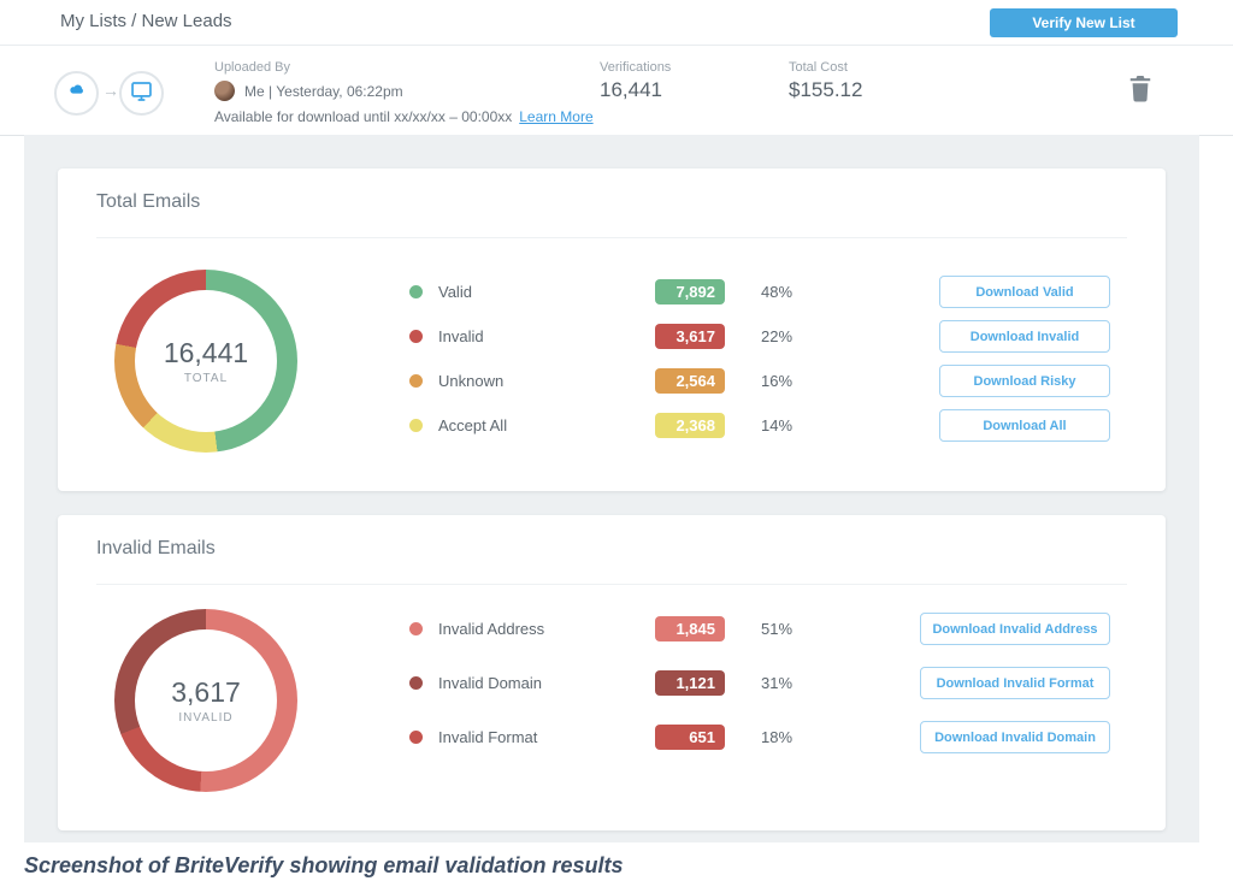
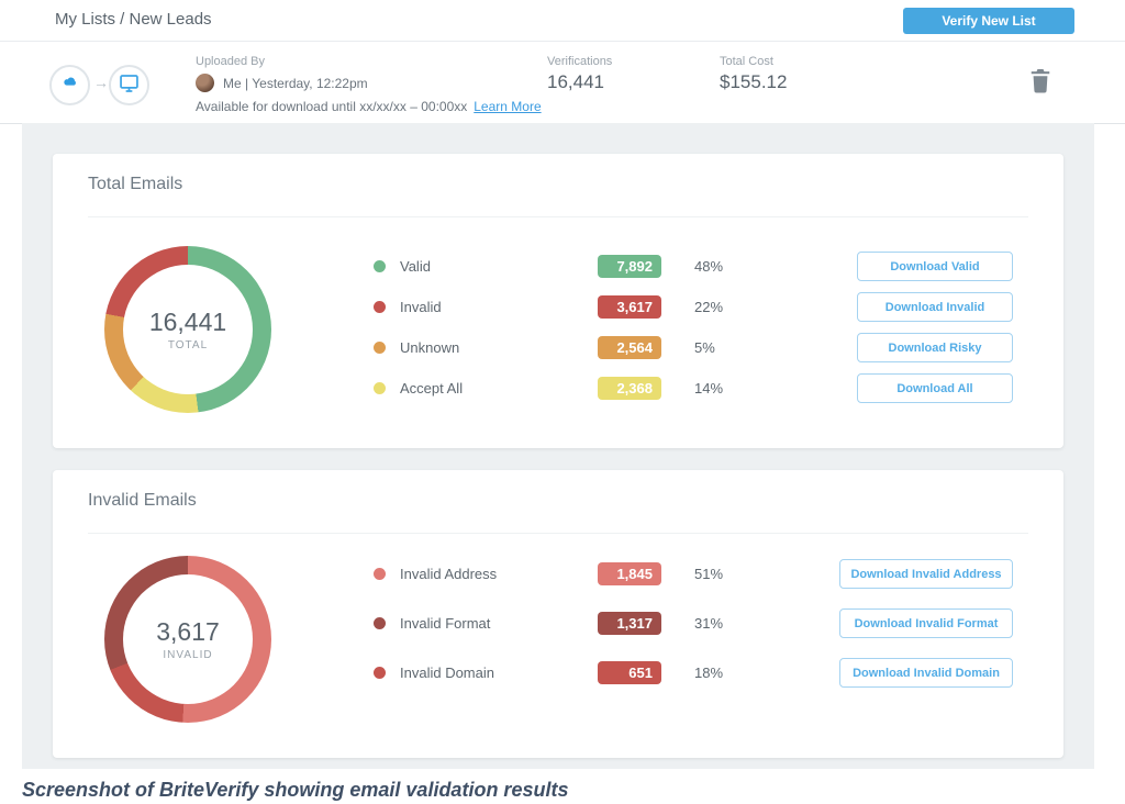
  My Lists / New Leads
  Verify New List
  →
  Uploaded By
- Me | Yesterday, 06:22pm
+ Me | Yesterday, 12:22pm
  Available for download until xx/xx/xx – 00:00xx Learn More
  Verifications
  16,441
  Total Cost
  $155.12
  Total Emails
  16,441
  TOTAL
  Valid
  7,892
  48%
  Download Valid
  Invalid
  3,617
  22%
  Download Invalid
  Unknown
  2,564
- 16%
+ 5%
  Download Risky
  Accept All
  2,368
  14%
  Download All
  Invalid Emails
  3,617
  INVALID
  Invalid Address
  1,845
  51%
  Download Invalid Address
- Invalid Domain
+ Invalid Format
- 1,121
+ 1,317
  31%
  Download Invalid Format
- Invalid Format
+ Invalid Domain
  651
  18%
  Download Invalid Domain
  Screenshot of BriteVerify showing email validation results
